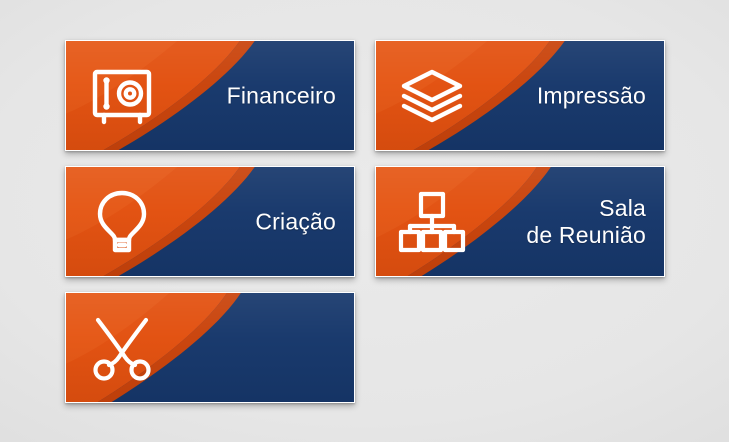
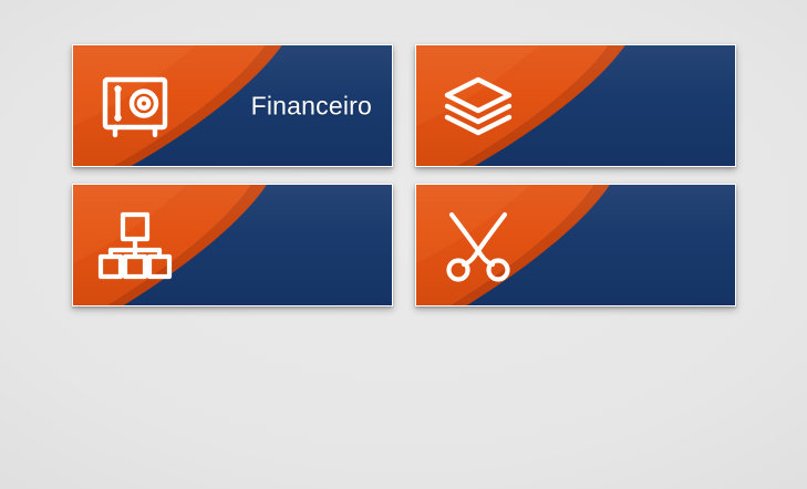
  Financeiro
- Impressão
- Criação
- Sala
- de Reunião
